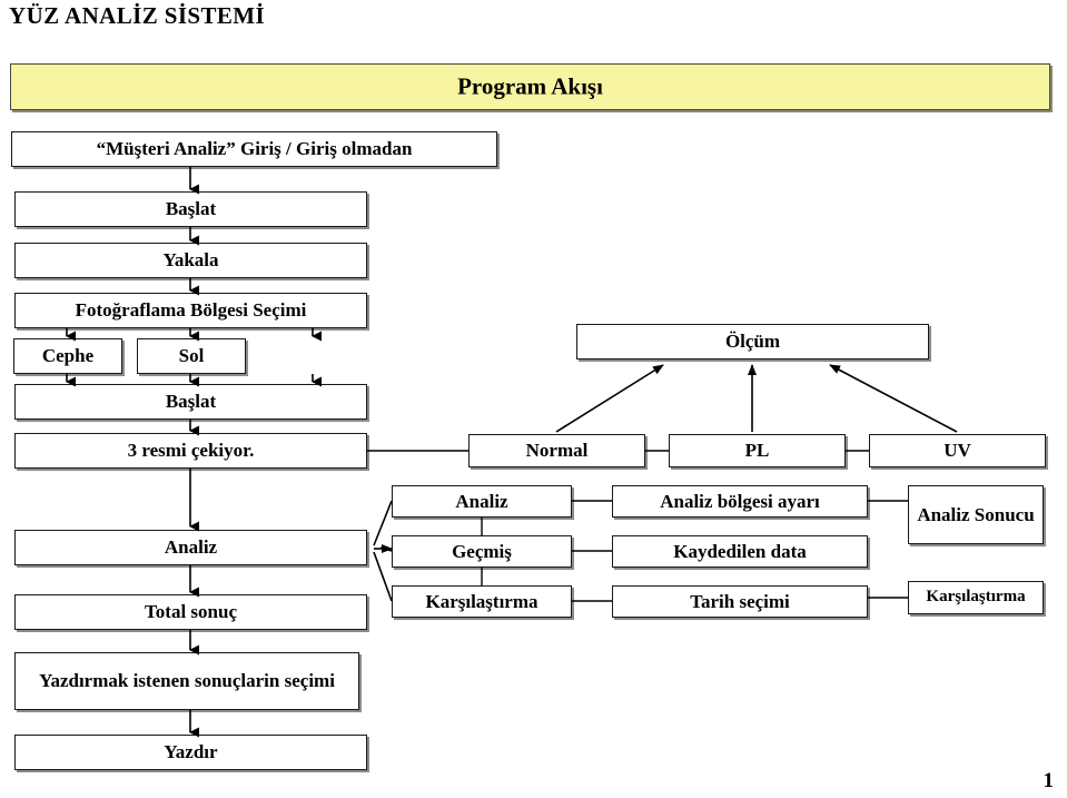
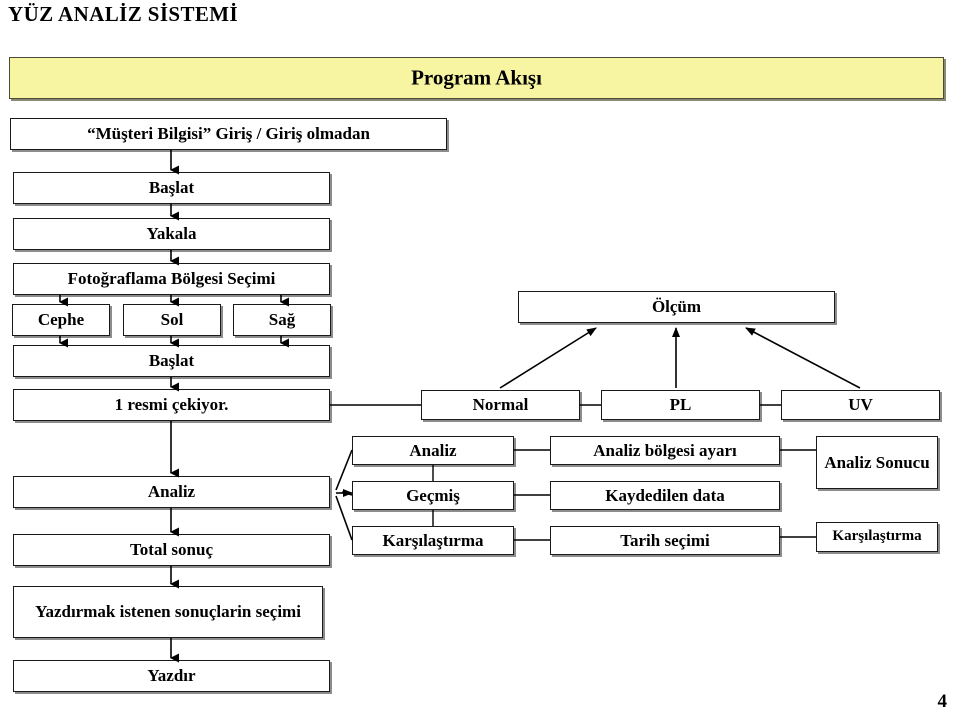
  YÜZ ANALİZ SİSTEMİ
  Program Akışı
- “Müşteri Analiz” Giriş / Giriş olmadan
+ “Müşteri Bilgisi” Giriş / Giriş olmadan
  Başlat
  Yakala
  Fotoğraflama Bölgesi Seçimi
  Cephe
  Sol
+ Sağ
  Başlat
- 3 resmi çekiyor.
+ 1 resmi çekiyor.
  Analiz
  Total sonuç
  Yazdırmak istenen sonuçlarin seçimi
  Yazdır
  Ölçüm
  Normal
  PL
  UV
  Analiz
  Geçmiş
  Karşılaştırma
  Analiz bölgesi ayarı
  Kaydedilen data
  Tarih seçimi
  Analiz Sonucu
  Karşılaştırma
- 1
+ 4
